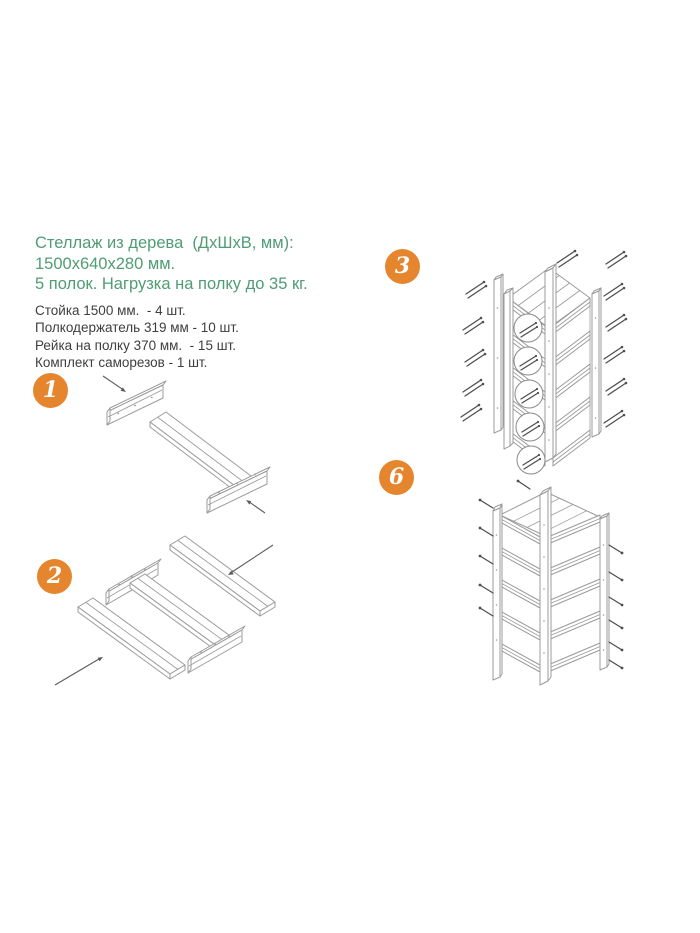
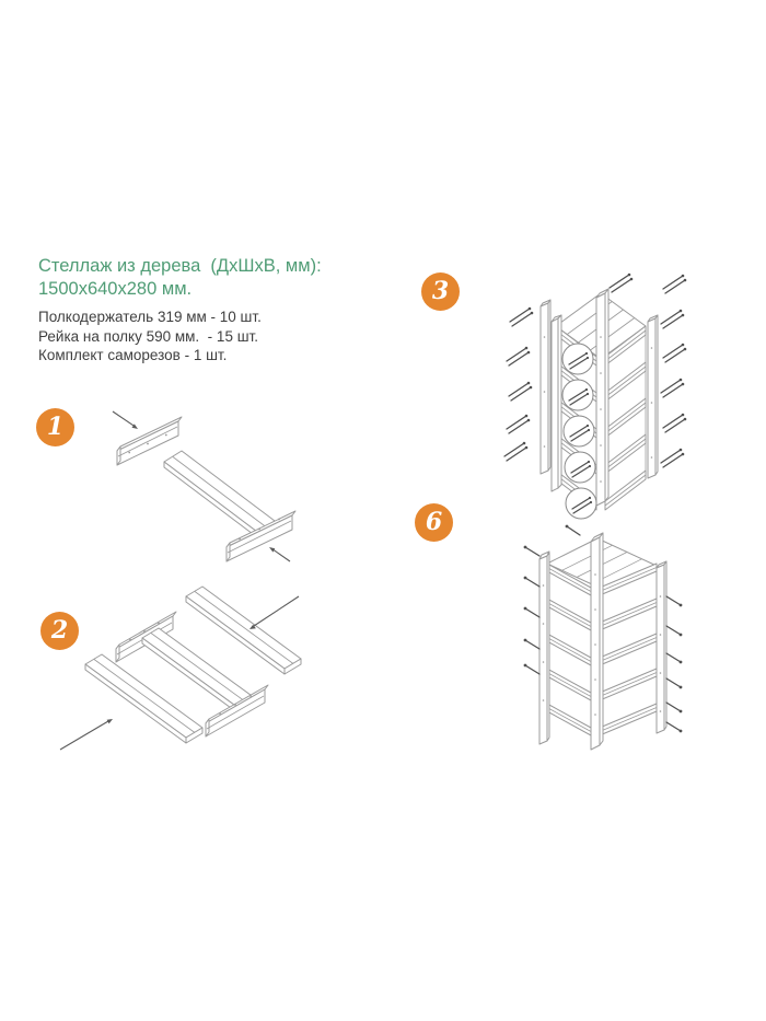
  Стеллаж из дерева (ДхШхВ, мм):
  1500х640х280 мм.
- 5 полок. Нагрузка на полку до 35 кг.
- Стойка 1500 мм. - 4 шт.
  Полкодержатель 319 мм - 10 шт.
- Рейка на полку 370 мм. - 15 шт.
+ Рейка на полку 590 мм. - 15 шт.
  Комплект саморезов - 1 шт.
  1
  2
  3
  6
